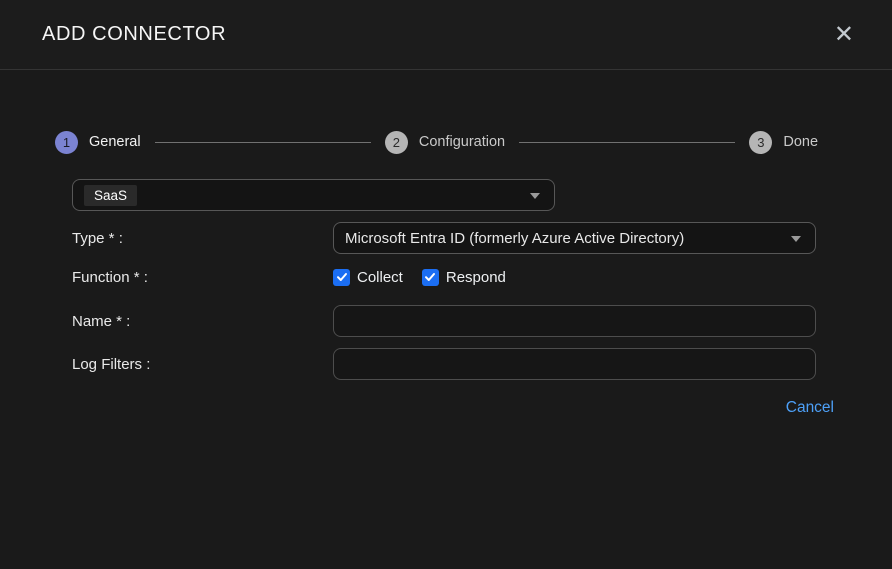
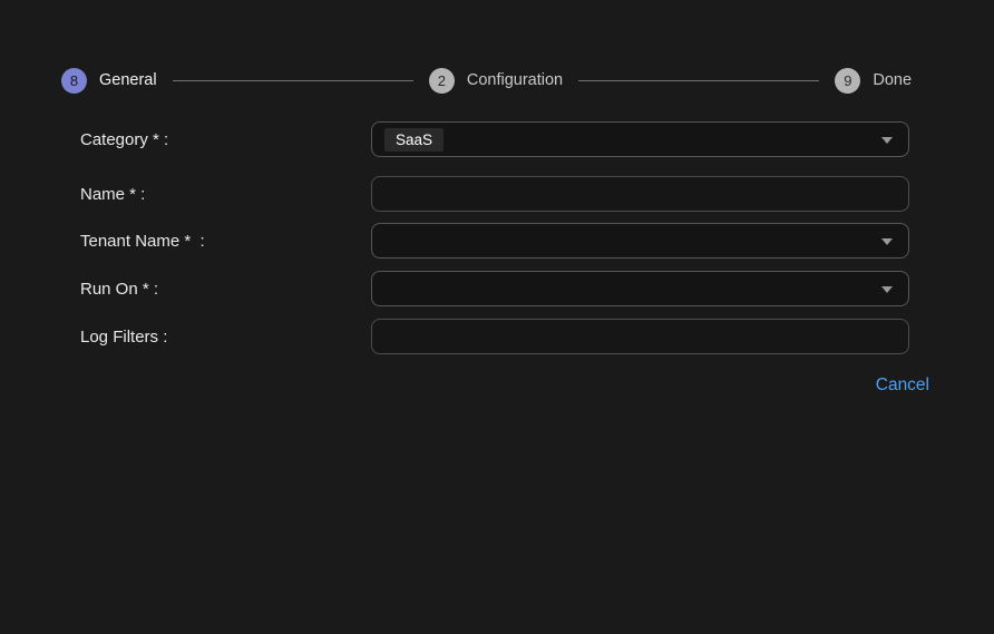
- ADD CONNECTOR
- ✕
- 1
+ 8
  General
  2
  Configuration
- 3
+ 9
  Done
+ Category * :
  SaaS
- Type * :
- Microsoft Entra ID (formerly Azure Active Directory)
- Function * :
- Collect
- Respond
  Name * :
+ Tenant Name * :
+ Run On * :
  Log Filters :
  Cancel
